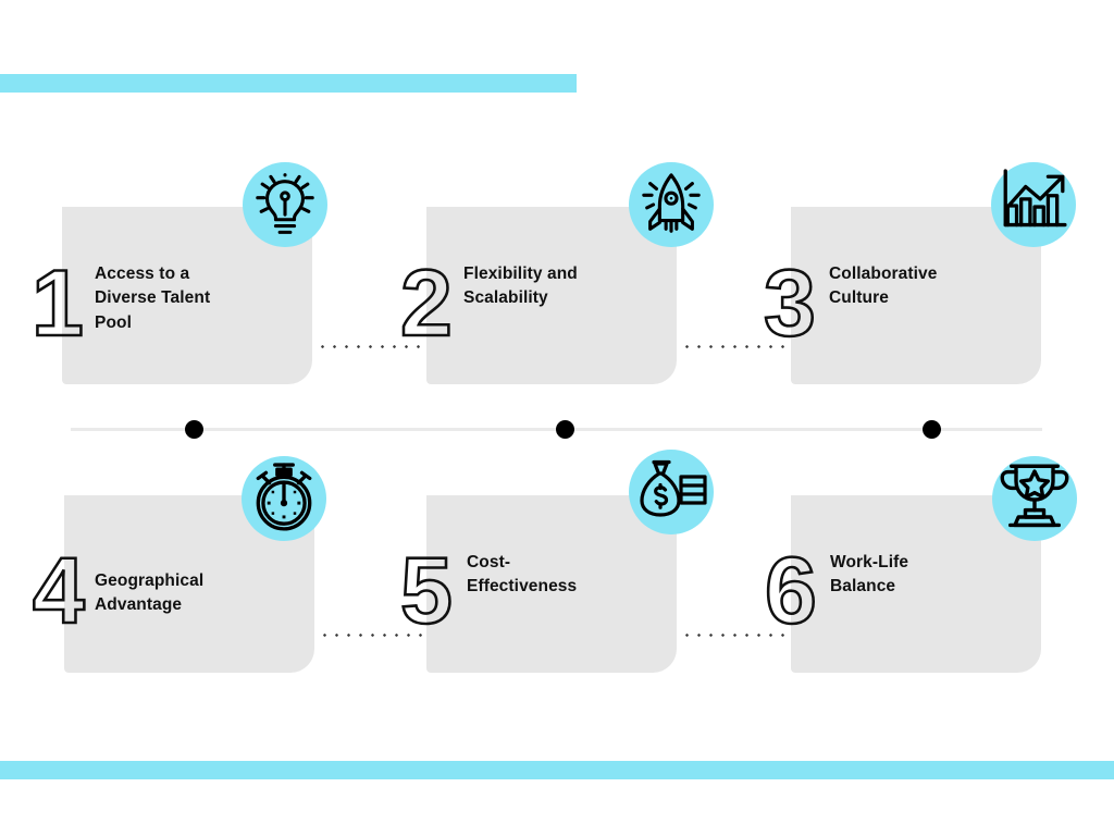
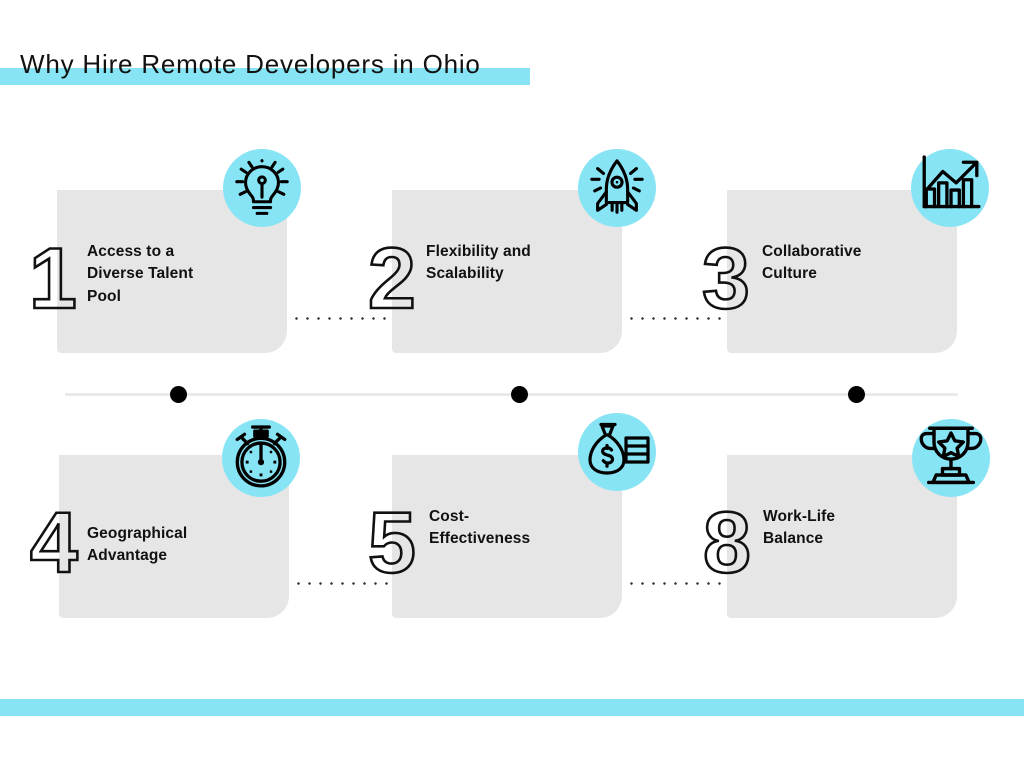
+ Why Hire Remote Developers in Ohio
  1
  2
  3
  4
  5
- 6
+ 8
  Access to a
  Diverse Talent
  Pool
  Flexibility and
  Scalability
  Collaborative
  Culture
  Geographical
  Advantage
  Cost-
  Effectiveness
  Work-Life
  Balance
